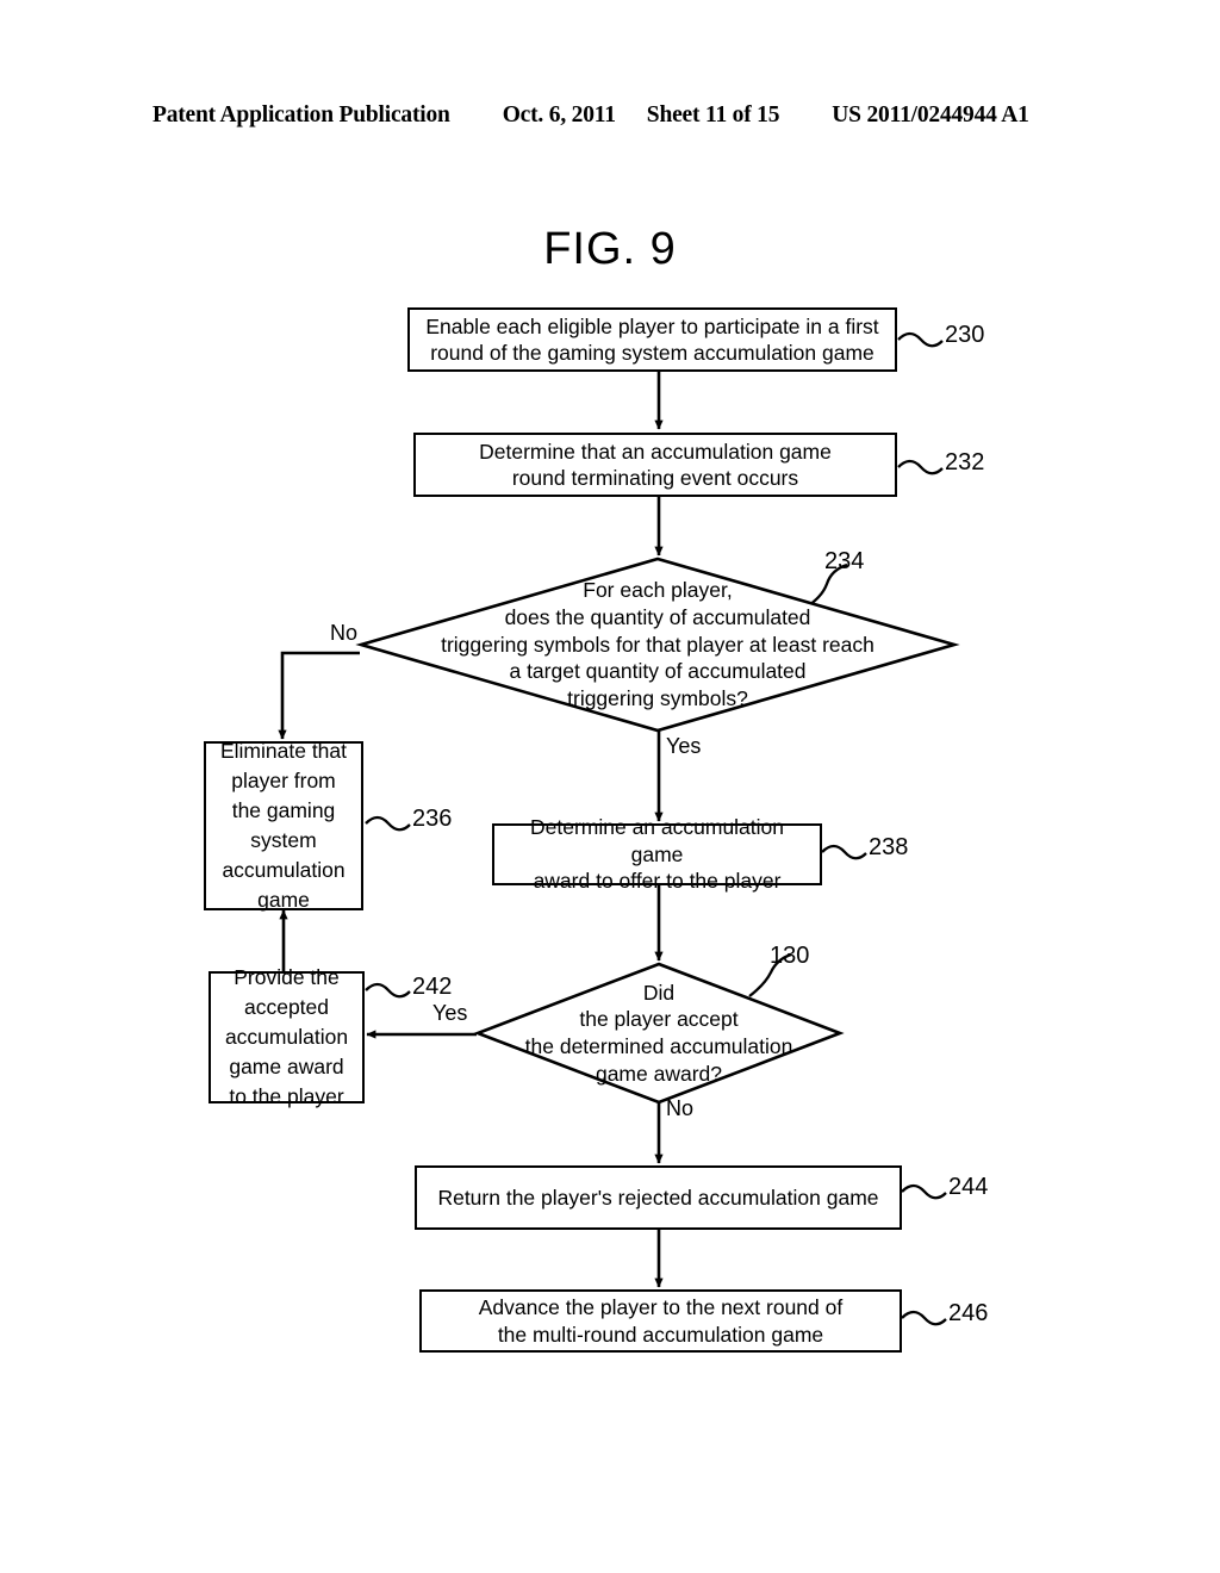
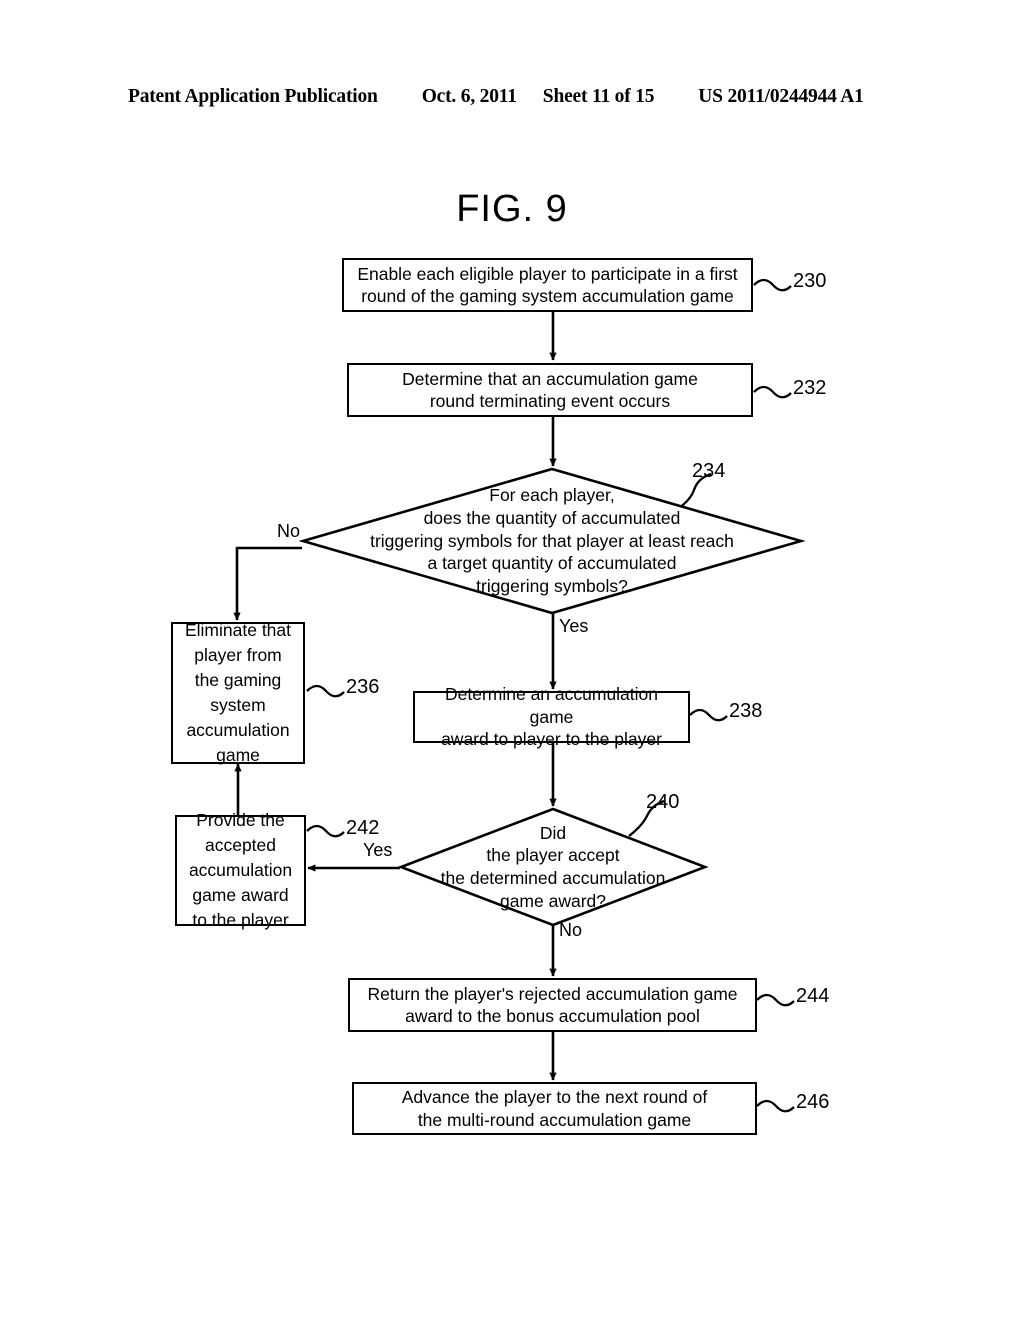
  Patent Application Publication
  Oct. 6, 2011
  Sheet 11 of 15
  US 2011/0244944 A1
  FIG. 9
  Enable each eligible player to participate in a first
  round of the gaming system accumulation game
  230
  Determine that an accumulation game
  round terminating event occurs
  232
  For each player,
  does the quantity of accumulated
  triggering symbols for that player at least reach
  a target quantity of accumulated
  triggering symbols?
  234
  No
  Yes
  Eliminate that
  player from
  the gaming
  system
  accumulation
  game
  236
  Determine an accumulation game
- award to offer to the player
+ award to player to the player
  238
  Did
  the player accept
  the determined accumulation
  game award?
- 130
+ 240
  Yes
  No
  Provide the
  accepted
  accumulation
  game award
  to the player
  242
  Return the player's rejected accumulation game
+ award to the bonus accumulation pool
  244
  Advance the player to the next round of
  the multi-round accumulation game
  246
